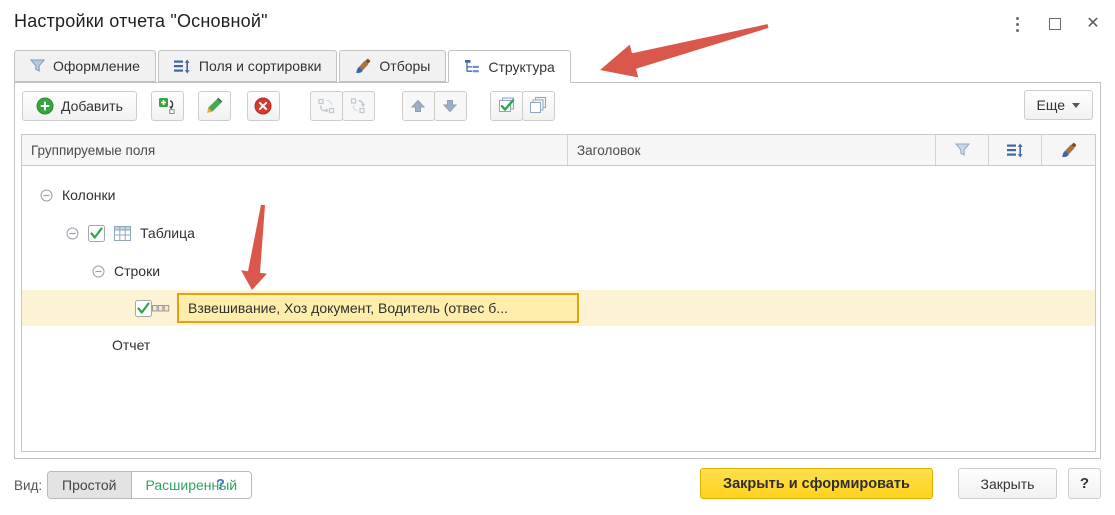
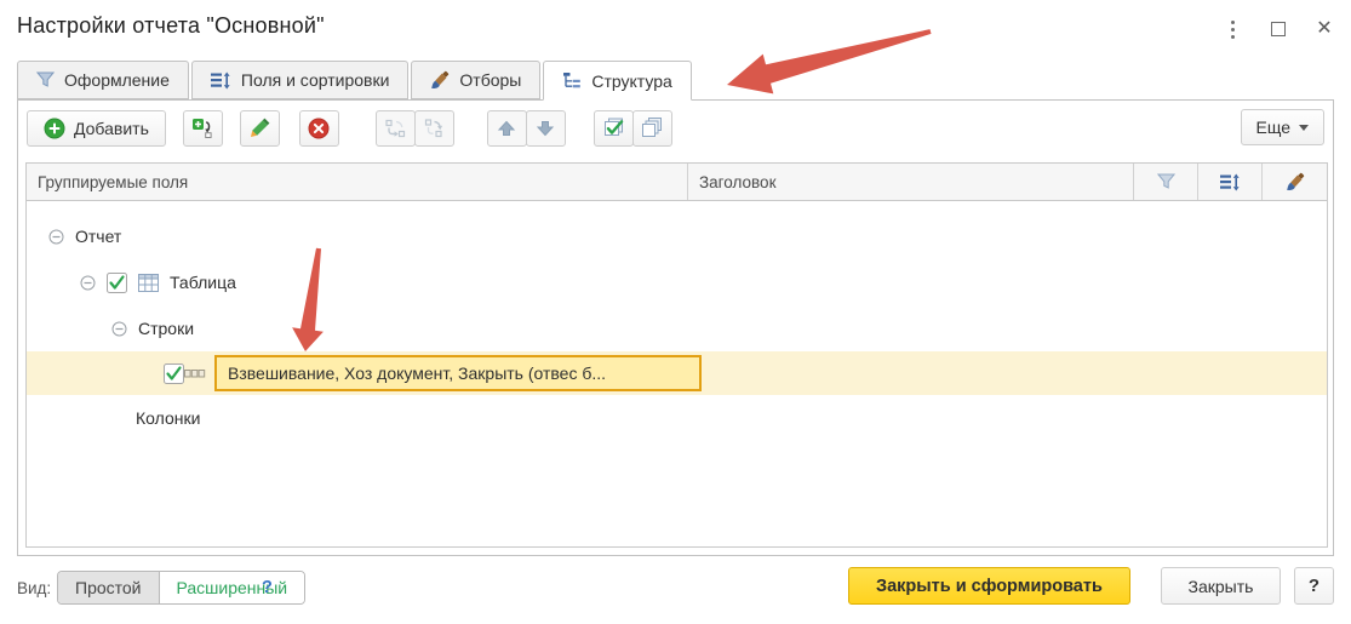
  Настройки отчета "Основной"
  ✕
  Оформление
  Поля и сортировки
  Отборы
  Структура
  Добавить
  Еще
  Группируемые поля
  Заголовок
- Колонки
+ Отчет
  Таблица
  Строки
- Взвешивание, Хоз документ, Водитель (отвес б...
+ Взвешивание, Хоз документ, Закрыть (отвес б...
- Отчет
+ Колонки
  Вид:
  Простой
  Расширенный
  ?
  Закрыть и сформировать
  Закрыть
  ?
